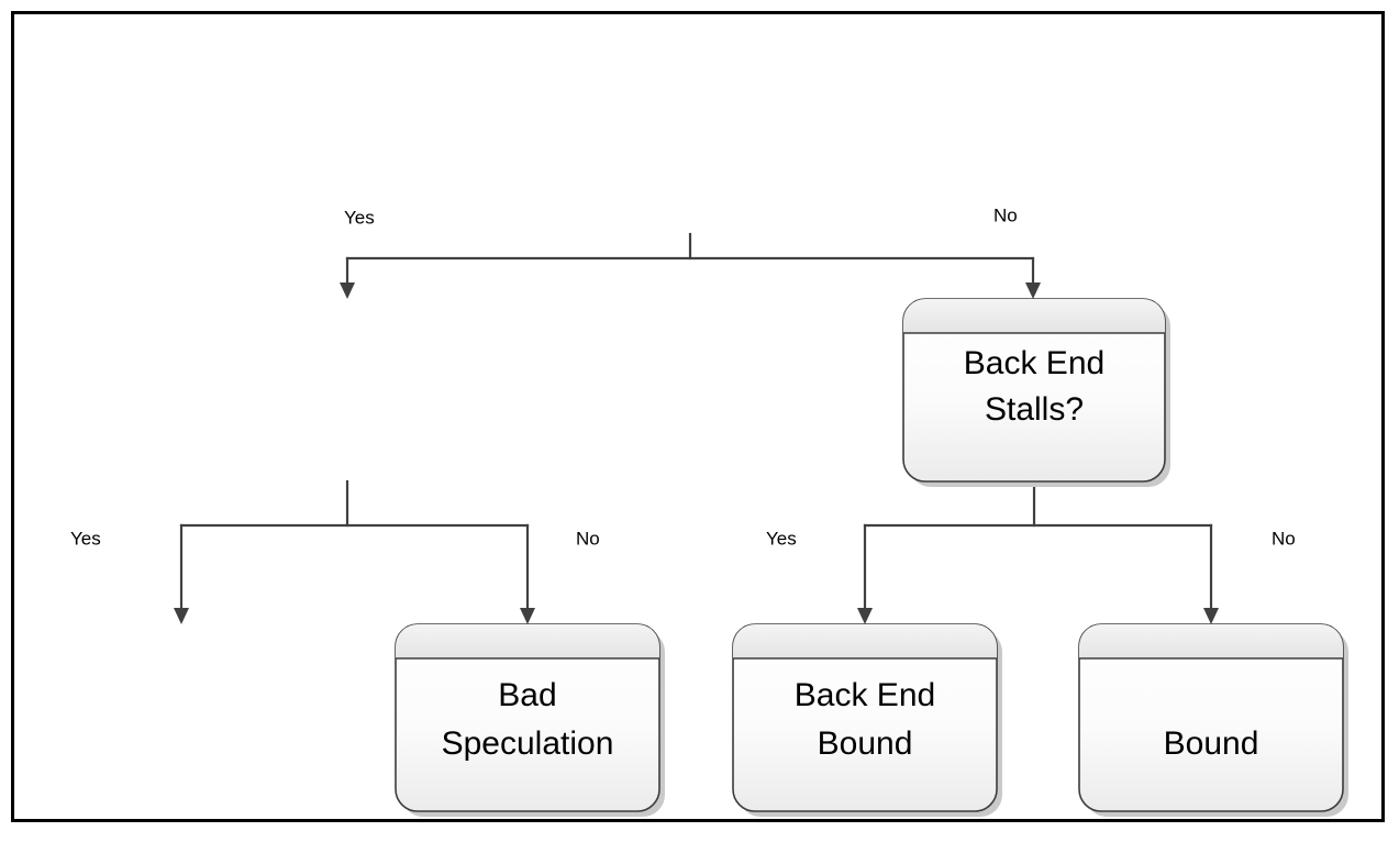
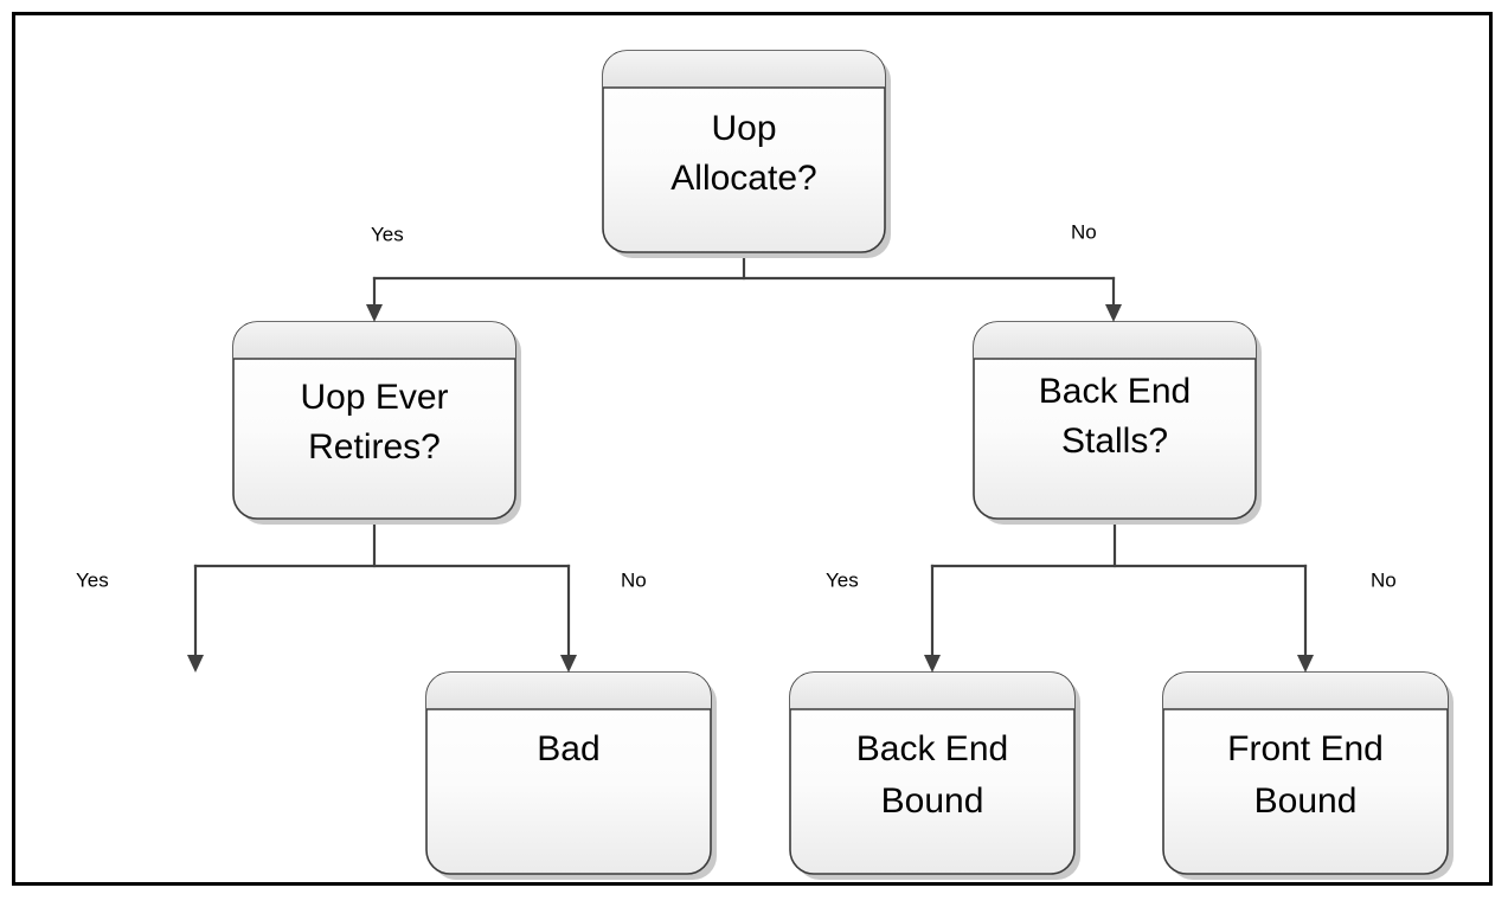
+ Uop
+ Allocate?
+ Uop Ever
+ Retires?
  Back End
  Stalls?
  Bad
- Speculation
  Back End
  Bound
+ Front End
  Bound
  Yes
  No
  Yes
  No
  Yes
  No
